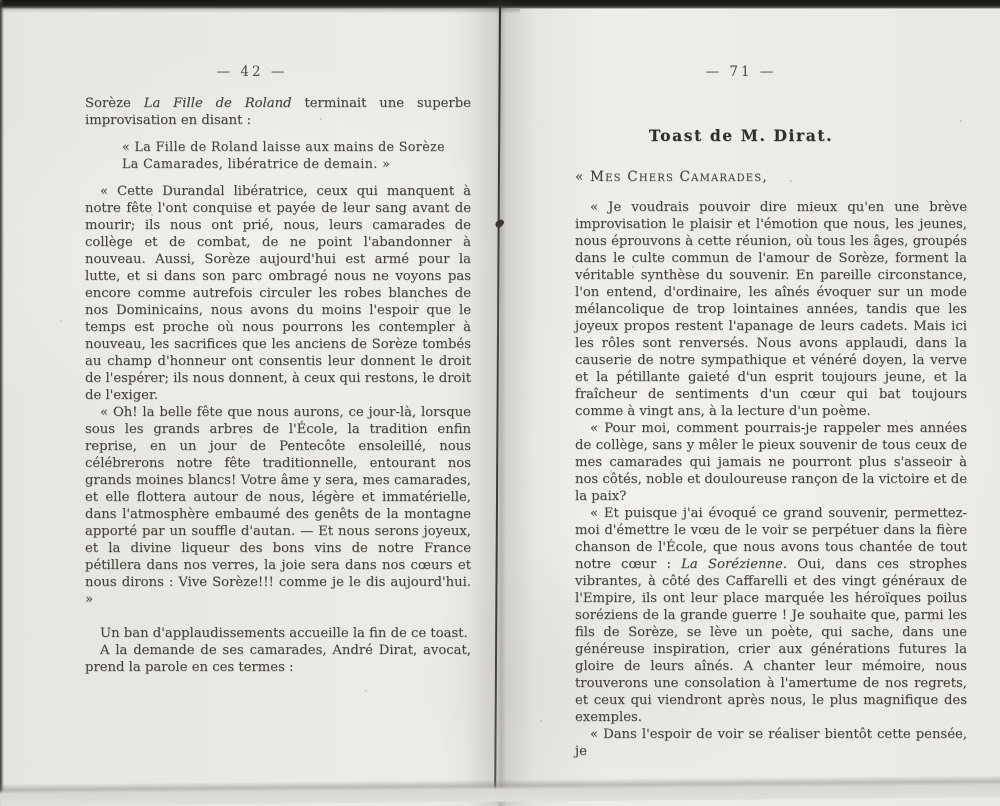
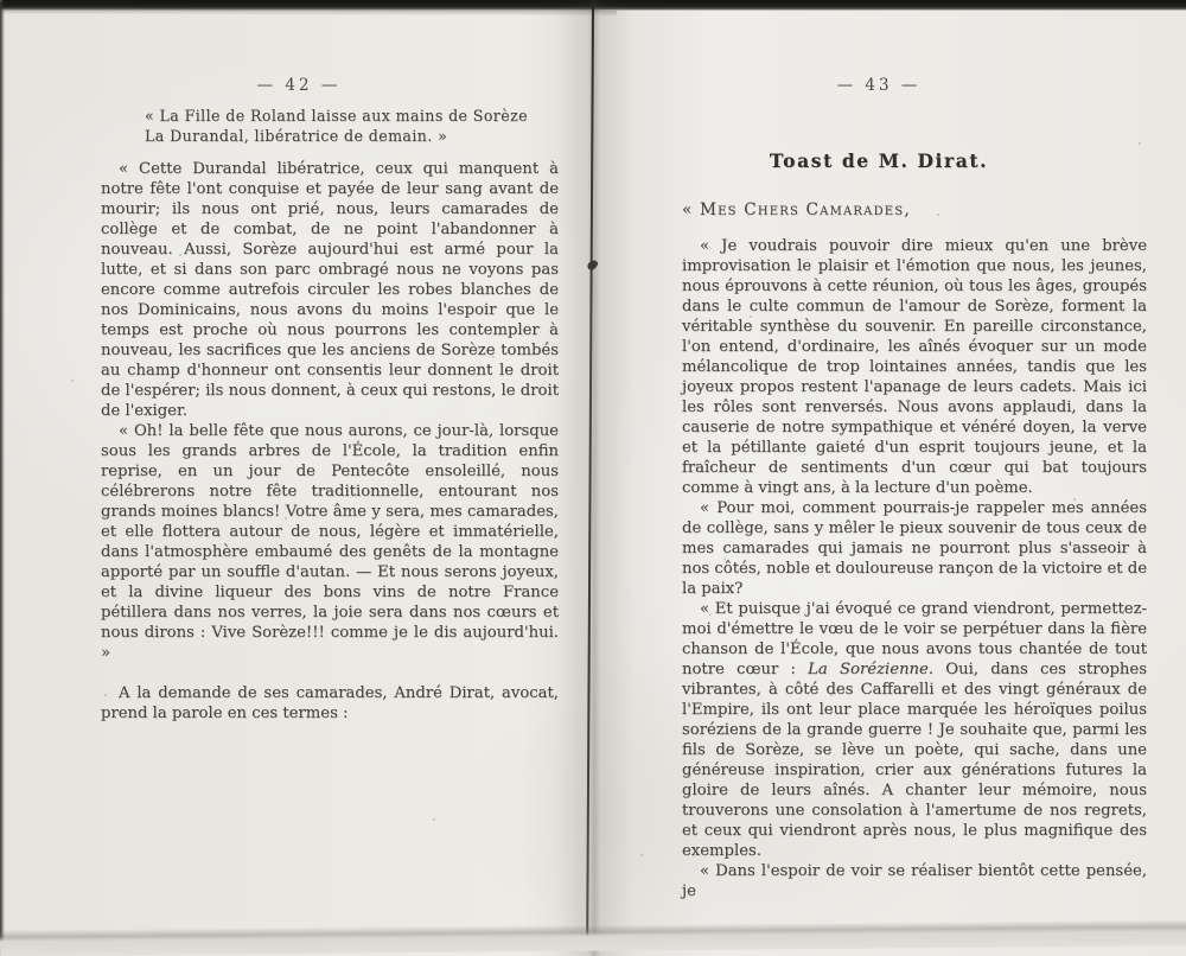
  — 42 —
- Sorèze La Fille de Roland terminait une superbe improvisation en disant :
  « La Fille de Roland laisse aux mains de Sorèze
- La Camarades, libératrice de demain. »
+ La Durandal, libératrice de demain. »
  « Cette Durandal libératrice, ceux qui manquent à notre fête l'ont conquise et payée de leur sang avant de mourir; ils nous ont prié, nous, leurs camarades de collège et de combat, de ne point l'abandonner à nouveau. Aussi, Sorèze aujourd'hui est armé pour la lutte, et si dans son parc ombragé nous ne voyons pas encore comme autrefois circuler les robes blanches de nos Dominicains, nous avons du moins l'espoir que le temps est proche où nous pourrons les contempler à nouveau, les sacrifices que les anciens de Sorèze tombés au champ d'honneur ont consentis leur donnent le droit de l'espérer; ils nous donnent, à ceux qui restons, le droit de l'exiger.
  « Oh! la belle fête que nous aurons, ce jour-là, lorsque sous les grands arbres de l'École, la tradition enfin reprise, en un jour de Pentecôte ensoleillé, nous célébrerons notre fête traditionnelle, entourant nos grands moines blancs! Votre âme y sera, mes camarades, et elle flottera autour de nous, légère et immatérielle, dans l'atmosphère embaumé des genêts de la montagne apporté par un souffle d'autan. — Et nous serons joyeux, et la divine liqueur des bons vins de notre France pétillera dans nos verres, la joie sera dans nos cœurs et nous dirons : Vive Sorèze!!! comme je le dis aujourd'hui. »
- Un ban d'applaudissements accueille la fin de ce toast.
  A la demande de ses camarades, André Dirat, avocat, prend la parole en ces termes :
- — 71 —
+ — 43 —
  Toast de M. Dirat.
  « Mes Chers Camarades,
  « Je voudrais pouvoir dire mieux qu'en une brève improvisation le plaisir et l'émotion que nous, les jeunes, nous éprouvons à cette réunion, où tous les âges, groupés dans le culte commun de l'amour de Sorèze, forment la véritable synthèse du souvenir. En pareille circonstance, l'on entend, d'ordinaire, les aînés évoquer sur un mode mélancolique de trop lointaines années, tandis que les joyeux propos restent l'apanage de leurs cadets. Mais ici les rôles sont renversés. Nous avons applaudi, dans la causerie de notre sympathique et vénéré doyen, la verve et la pétillante gaieté d'un esprit toujours jeune, et la fraîcheur de sentiments d'un cœur qui bat toujours comme à vingt ans, à la lecture d'un poème.
  « Pour moi, comment pourrais-je rappeler mes années de collège, sans y mêler le pieux souvenir de tous ceux de mes camarades qui jamais ne pourront plus s'asseoir à nos côtés, noble et douloureuse rançon de la victoire et de la paix?
- « Et puisque j'ai évoqué ce grand souvenir, permettez-moi d'émettre le vœu de le voir se perpétuer dans la fière chanson de l'École, que nous avons tous chantée de tout notre cœur : La Sorézienne. Oui, dans ces strophes vibrantes, à côté des Caffarelli et des vingt généraux de l'Empire, ils ont leur place marquée les héroïques poilus soréziens de la grande guerre ! Je souhaite que, parmi les fils de Sorèze, se lève un poète, qui sache, dans une généreuse inspiration, crier aux générations futures la gloire de leurs aînés. A chanter leur mémoire, nous trouverons une consolation à l'amertume de nos regrets, et ceux qui viendront après nous, le plus magnifique des exemples.
+ « Et puisque j'ai évoqué ce grand viendront, permettez-moi d'émettre le vœu de le voir se perpétuer dans la fière chanson de l'École, que nous avons tous chantée de tout notre cœur : La Sorézienne. Oui, dans ces strophes vibrantes, à côté des Caffarelli et des vingt généraux de l'Empire, ils ont leur place marquée les héroïques poilus soréziens de la grande guerre ! Je souhaite que, parmi les fils de Sorèze, se lève un poète, qui sache, dans une généreuse inspiration, crier aux générations futures la gloire de leurs aînés. A chanter leur mémoire, nous trouverons une consolation à l'amertume de nos regrets, et ceux qui viendront après nous, le plus magnifique des exemples.
  « Dans l'espoir de voir se réaliser bientôt cette pensée, je
